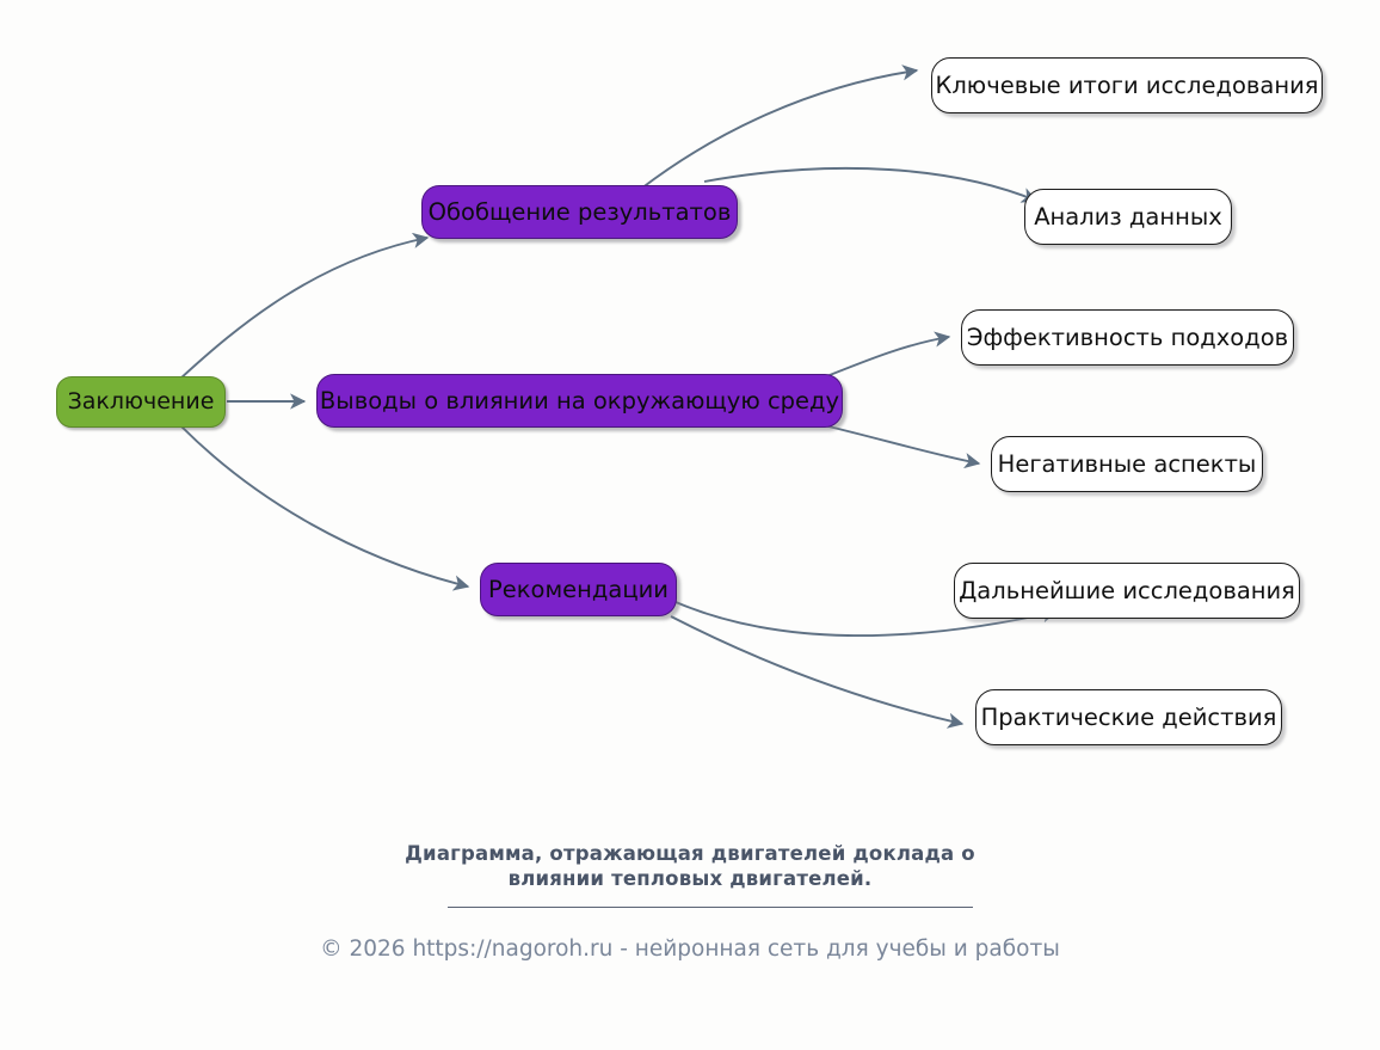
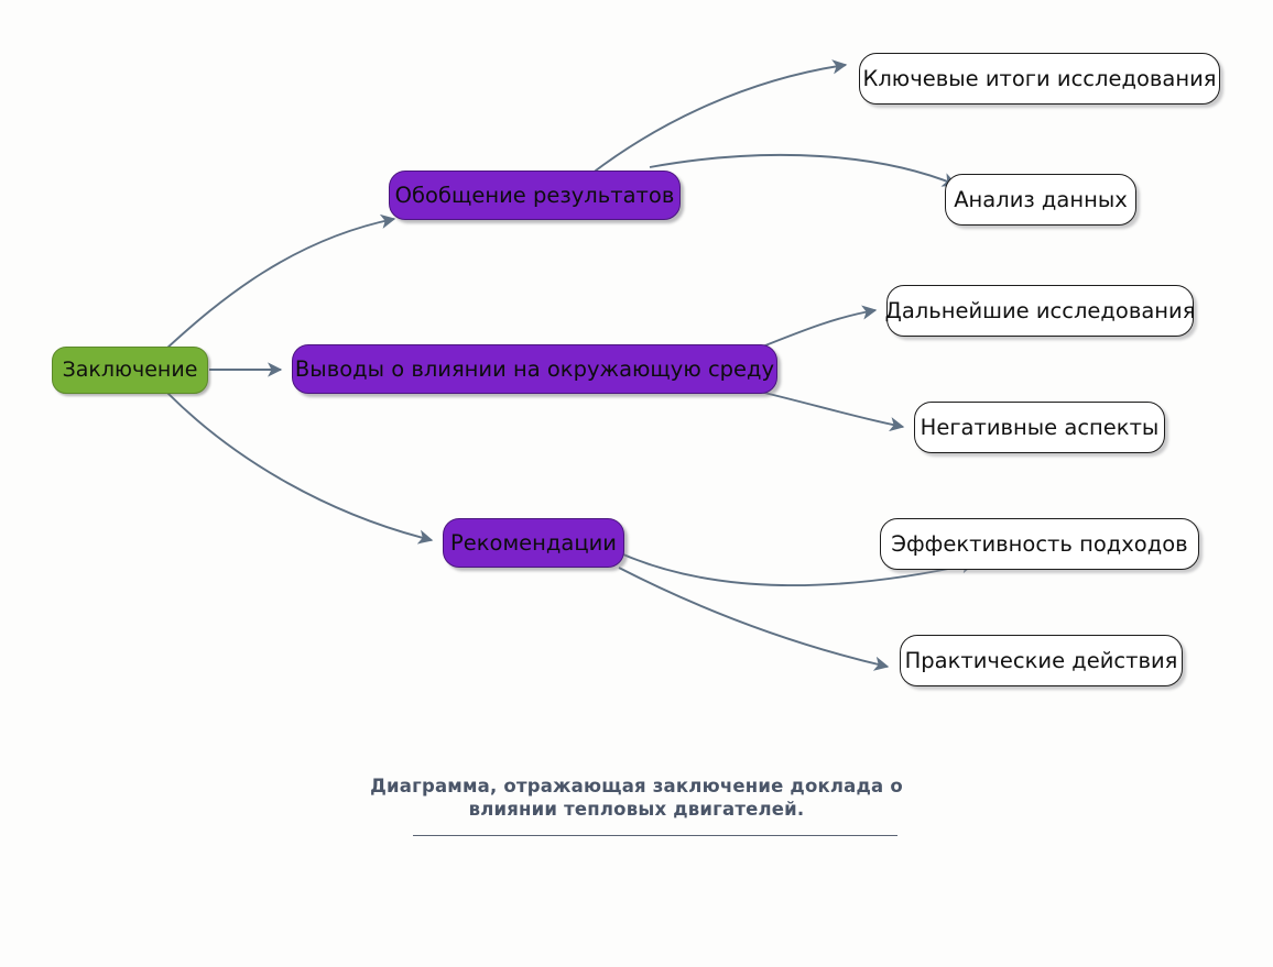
  Заключение
  Обобщение результатов
  Ключевые итоги исследования
  Анализ данных
  Выводы о влиянии на окружающую среду
- Эффективность подходов
+ Дальнейшие исследования
  Негативные аспекты
  Рекомендации
- Дальнейшие исследования
+ Эффективность подходов
  Практические действия
- Диаграмма, отражающая двигателей доклада о
+ Диаграмма, отражающая заключение доклада о
  влиянии тепловых двигателей.
- © 2026 https://nagoroh.ru - нейронная сеть для учебы и работы
